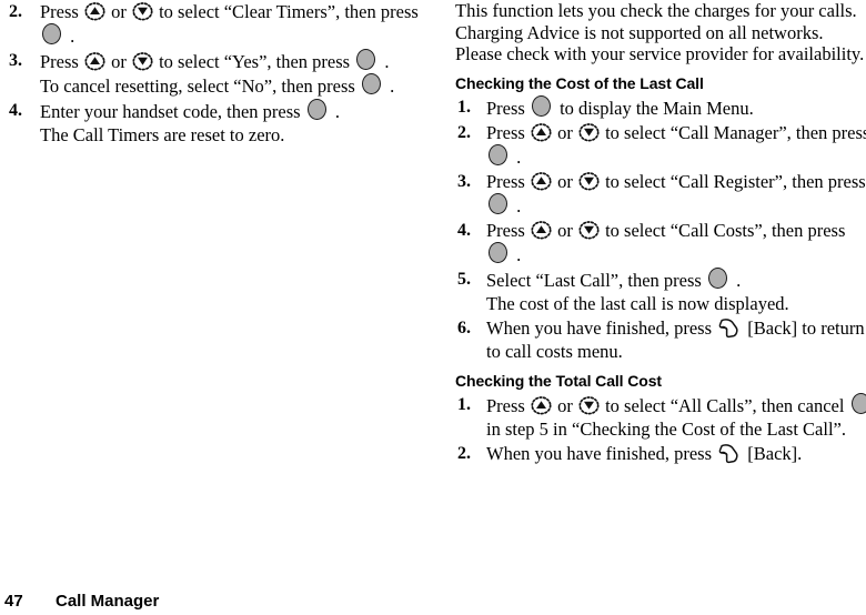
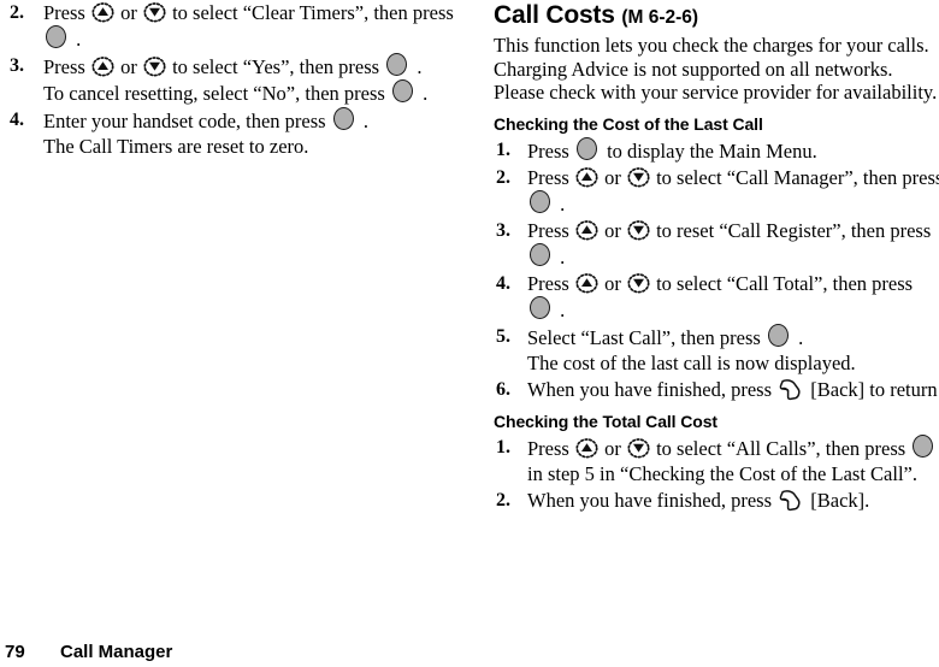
  2.
  Press or to select “Clear Timers”, then press
  .
  3.
  Press or to select “Yes”, then press .
  To cancel resetting, select “No”, then press .
  4.
  Enter your handset code, then press .
  The Call Timers are reset to zero.
+ Call Costs (M 6-2-6)
  This function lets you check the charges for your calls.
  Charging Advice is not supported on all networks.
  Please check with your service provider for availability.
  Checking the Cost of the Last Call
  1.
  Press to display the Main Menu.
  2.
  Press or to select “Call Manager”, then pres
  .
  3.
- Press or to select “Call Register”, then press
+ Press or to reset “Call Register”, then press
  .
  4.
- Press or to select “Call Costs”, then press
+ Press or to select “Call Total”, then press
  .
  5.
  Select “Last Call”, then press .
  The cost of the last call is now displayed.
  6.
  When you have finished, press [Back] to return
- to call costs menu.
  Checking the Total Call Cost
  1.
- Press or to select “All Calls”, then cancel
+ Press or to select “All Calls”, then press
  in step 5 in “Checking the Cost of the Last Call”.
  2.
  When you have finished, press [Back].
- 47
+ 79
  Call Manager
